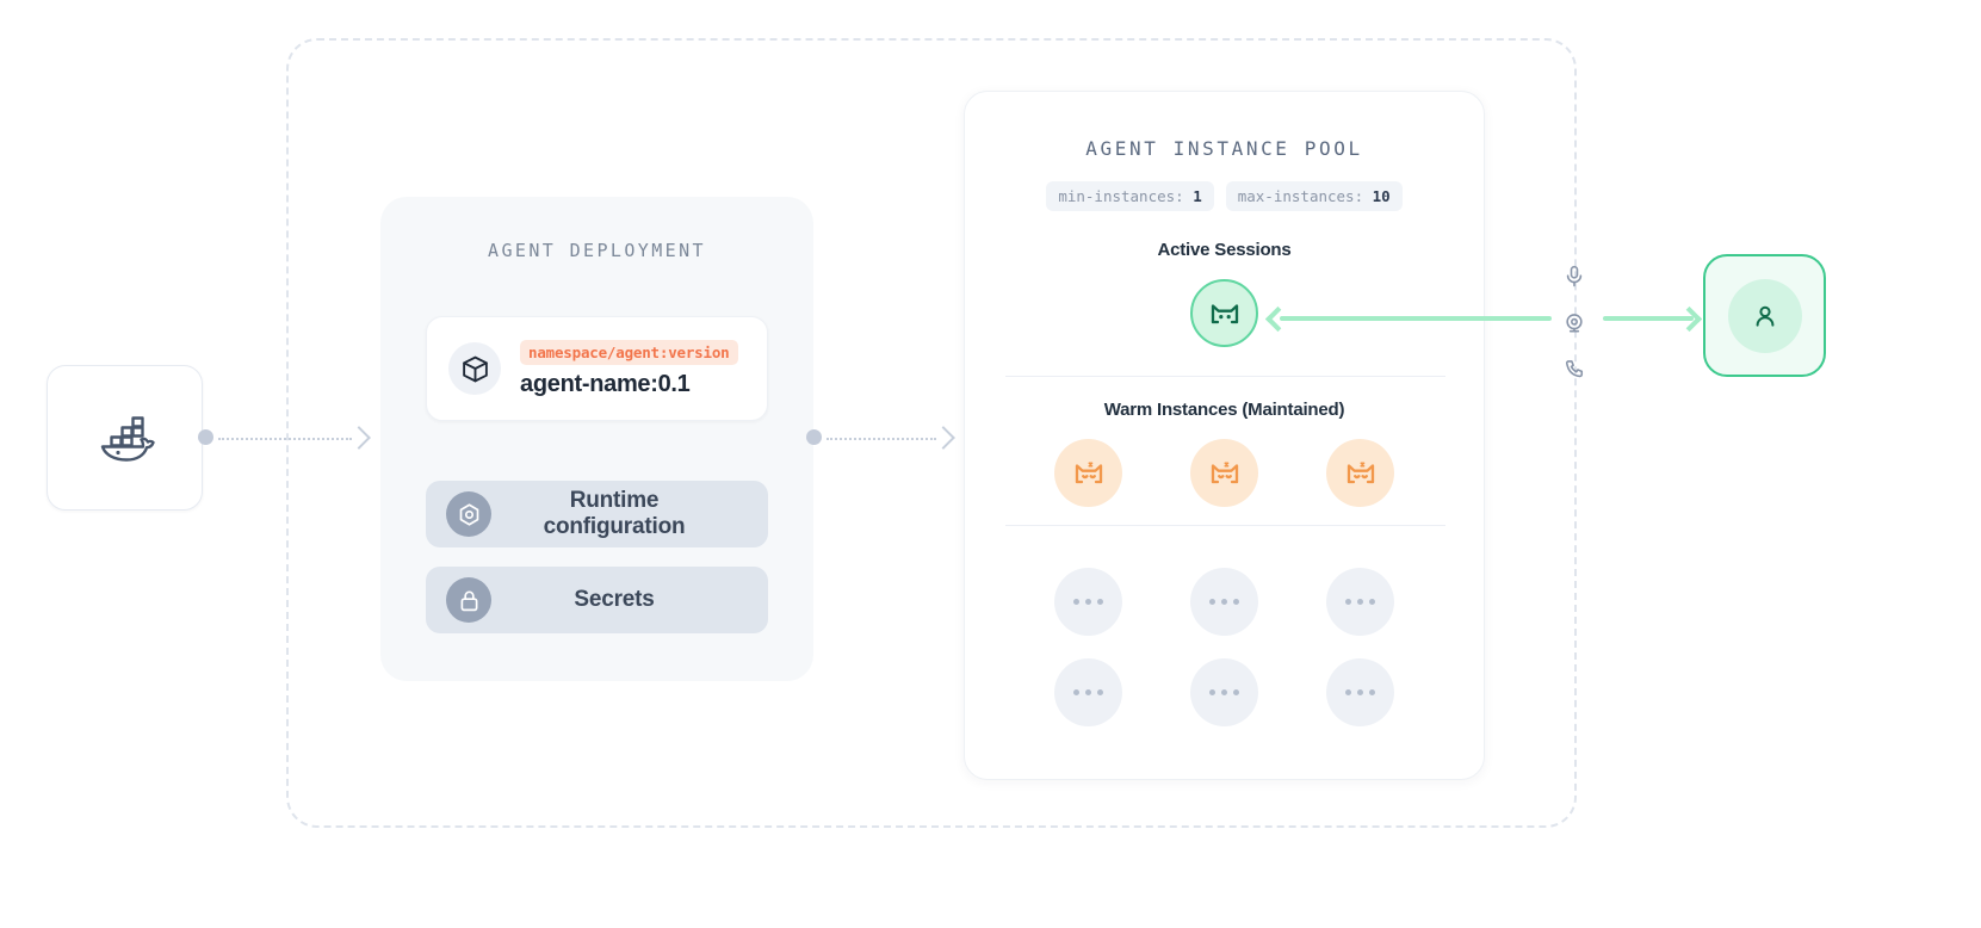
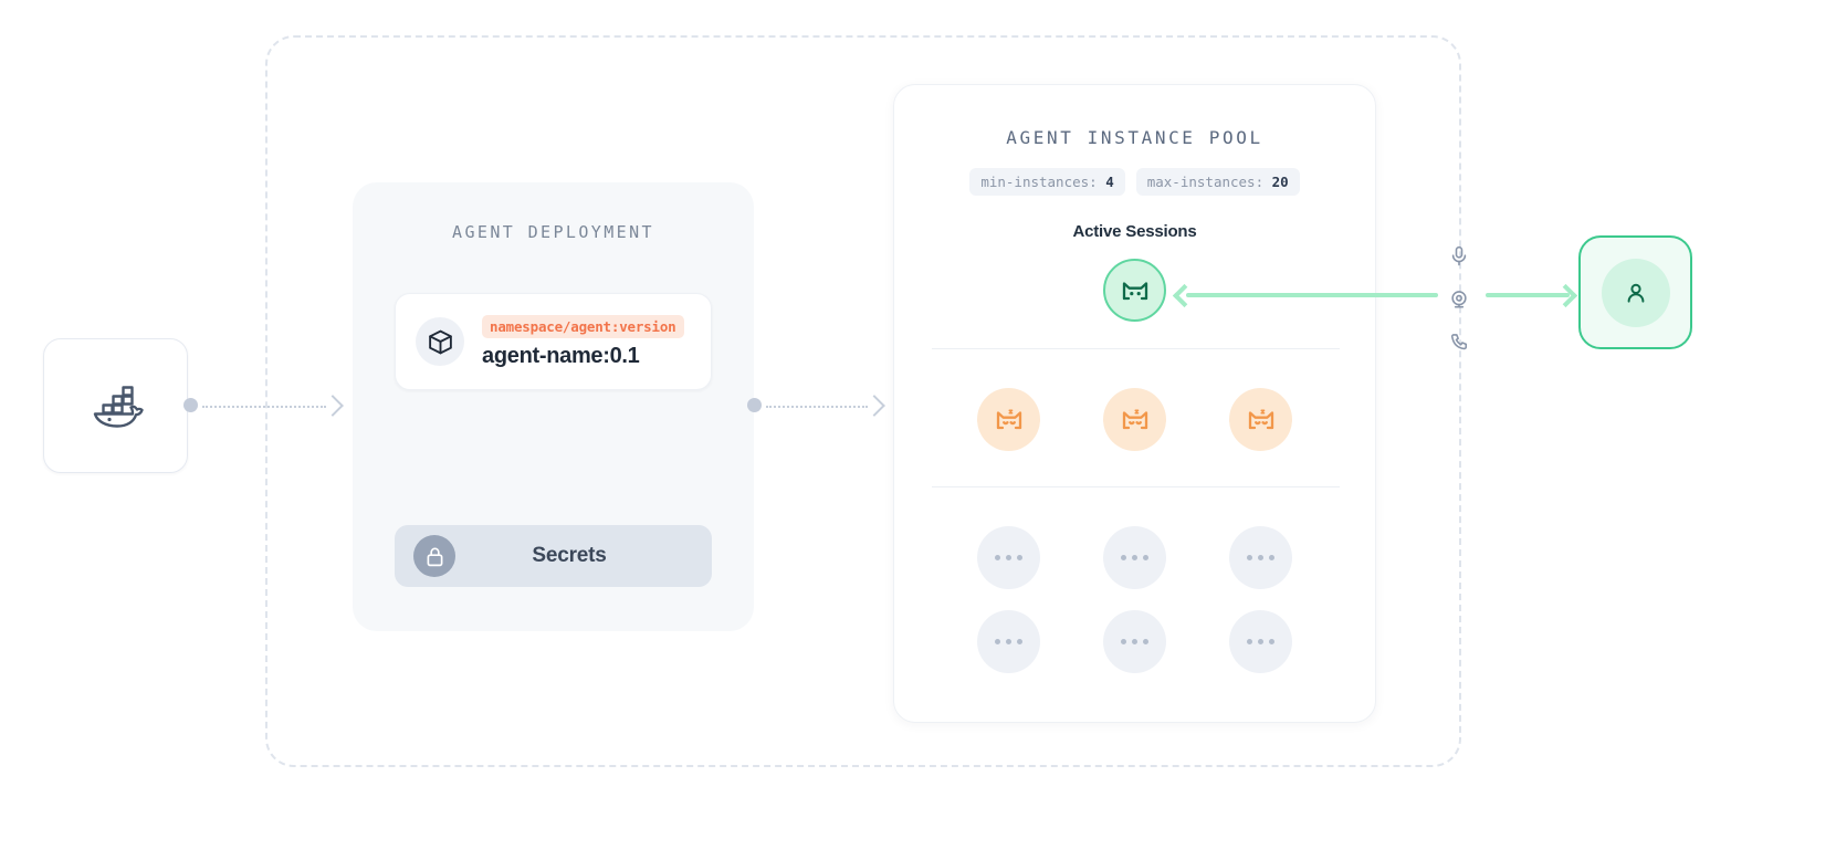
  AGENT DEPLOYMENT
  namespace/agent:version
  agent-name:0.1
- Runtime configuration
  Secrets
  AGENT INSTANCE POOL
- min-instances: 1
+ min-instances: 4
- max-instances: 10
+ max-instances: 20
  Active Sessions
- Warm Instances (Maintained)
